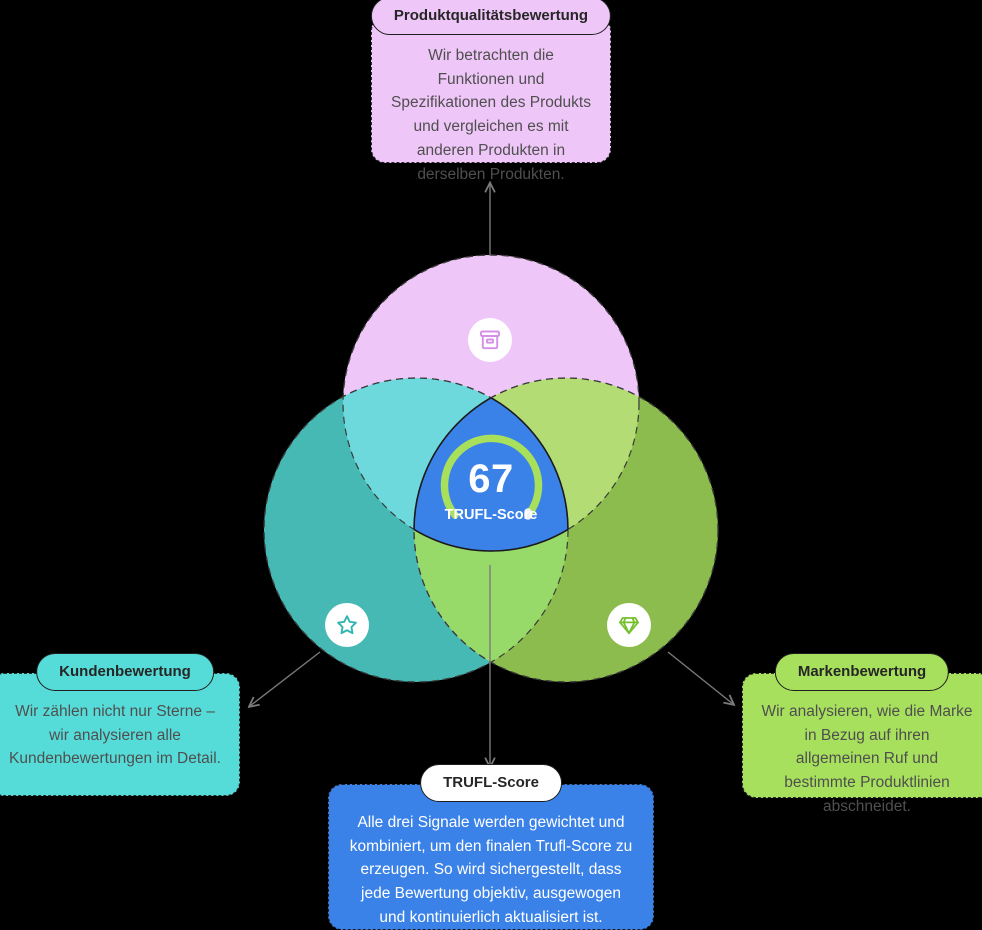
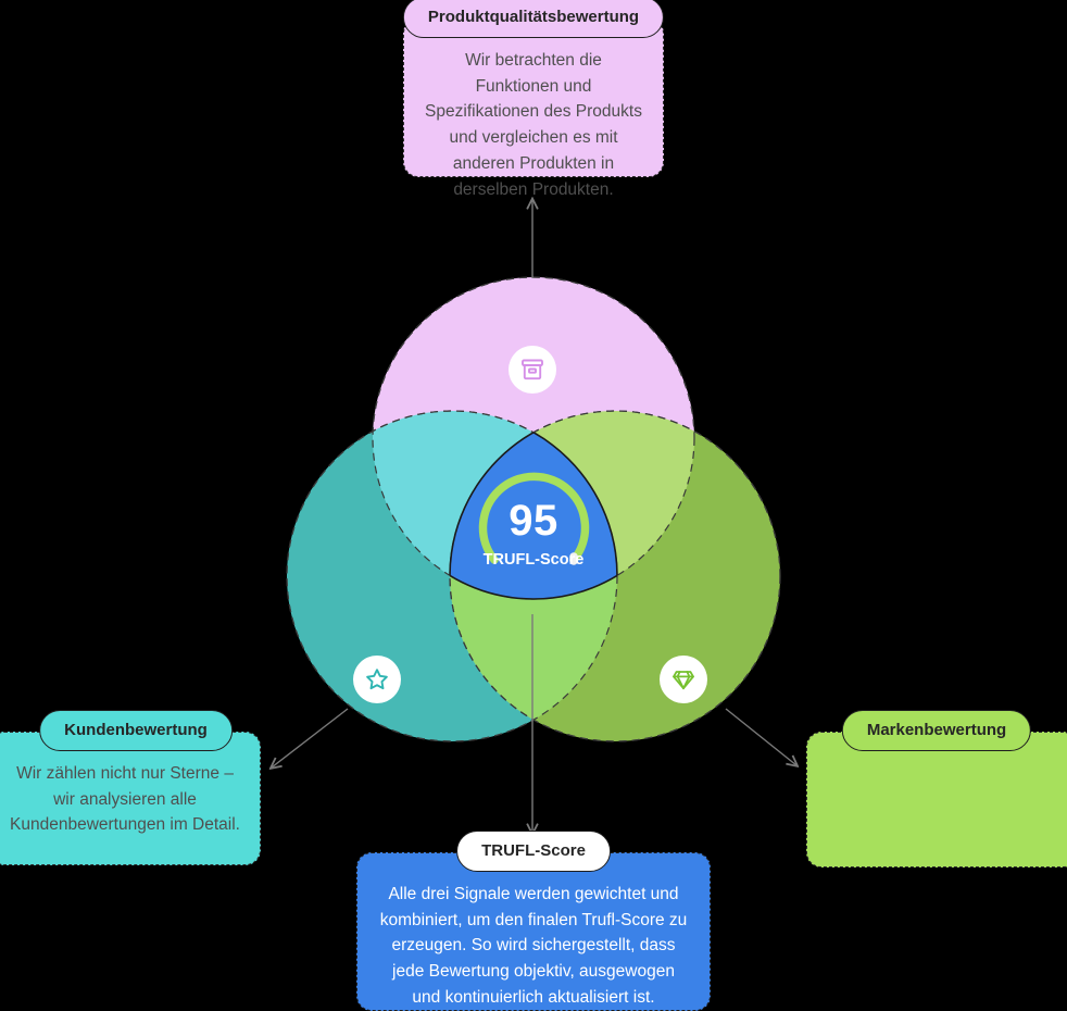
- 67
+ 95
  TRUFL-Score
  Produktqualitätsbewertung
  Wir betrachten die Funktionen und Spezifikationen des Produkts und vergleichen es mit anderen Produkten in derselben Produkten.
  Kundenbewertung
  Wir zählen nicht nur Sterne – wir analysieren alle Kundenbewertungen im Detail.
  Markenbewertung
- Wir analysieren, wie die Marke in Bezug auf ihren allgemeinen Ruf und bestimmte Produktlinien abschneidet.
  TRUFL-Score
  Alle drei Signale werden gewichtet und kombiniert, um den finalen Trufl-Score zu erzeugen. So wird sichergestellt, dass jede Bewertung objektiv, ausgewogen und kontinuierlich aktualisiert ist.
